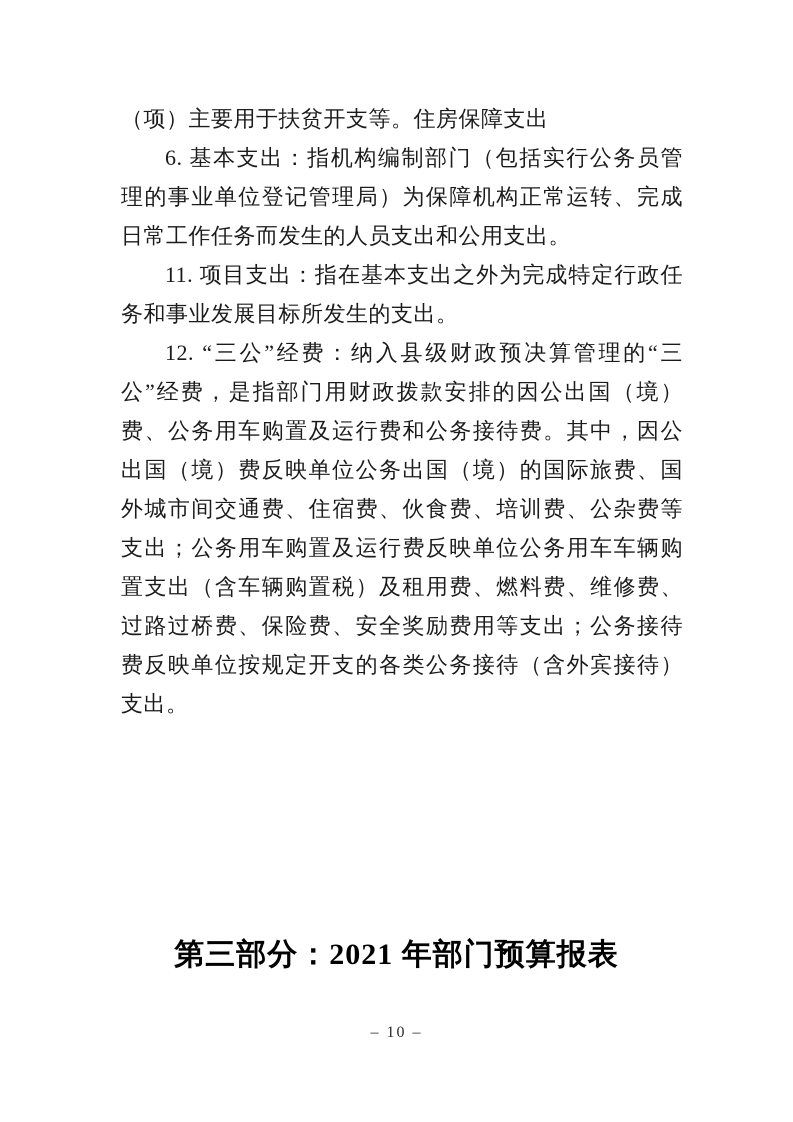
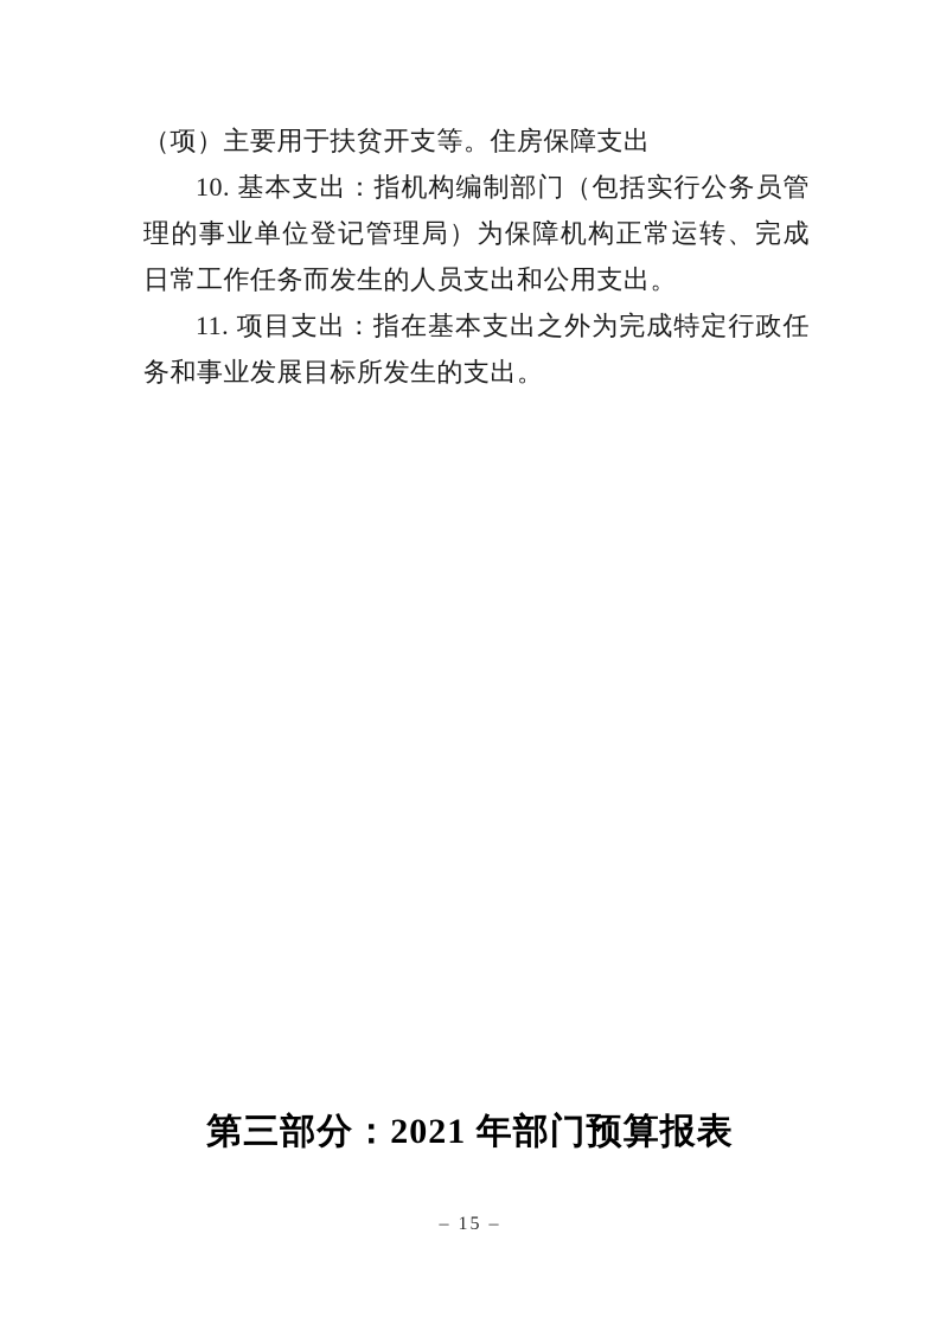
  （项）主要用于扶贫开支等。住房保障支出
- 6. 基本支出：指机构编制部门（包括实行公务员管理的事业单位登记管理局）为保障机构正常运转、完成日常工作任务而发生的人员支出和公用支出。
+ 10. 基本支出：指机构编制部门（包括实行公务员管理的事业单位登记管理局）为保障机构正常运转、完成日常工作任务而发生的人员支出和公用支出。
  11. 项目支出：指在基本支出之外为完成特定行政任务和事业发展目标所发生的支出。
- 12. “三公”经费：纳入县级财政预决算管理的“三公”经费，是指部门用财政拨款安排的因公出国（境）费、公务用车购置及运行费和公务接待费。其中，因公出国（境）费反映单位公务出国（境）的国际旅费、国外城市间交通费、住宿费、伙食费、培训费、公杂费等支出；公务用车购置及运行费反映单位公务用车车辆购置支出（含车辆购置税）及租用费、燃料费、维修费、过路过桥费、保险费、安全奖励费用等支出；公务接待费反映单位按规定开支的各类公务接待（含外宾接待）支出。
  第三部分：2021 年部门预算报表
- – 10 –
+ – 15 –
